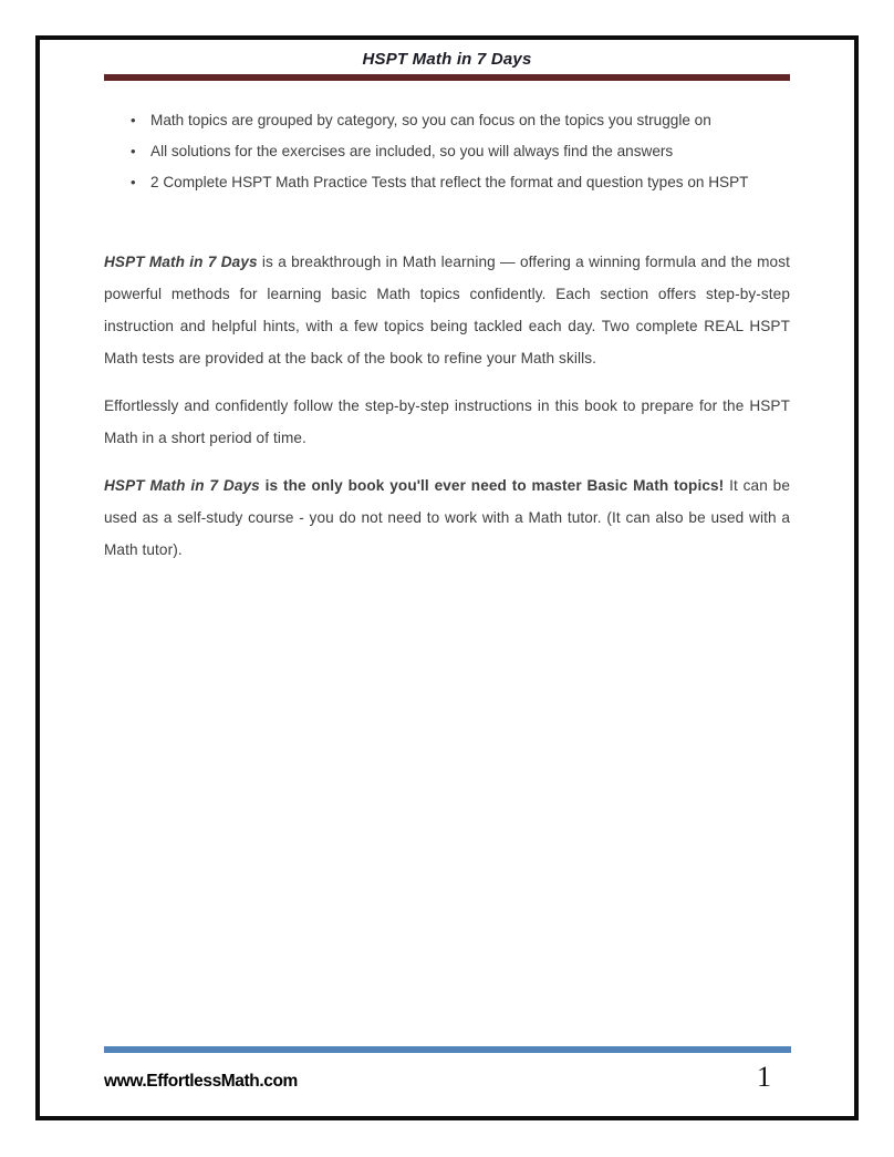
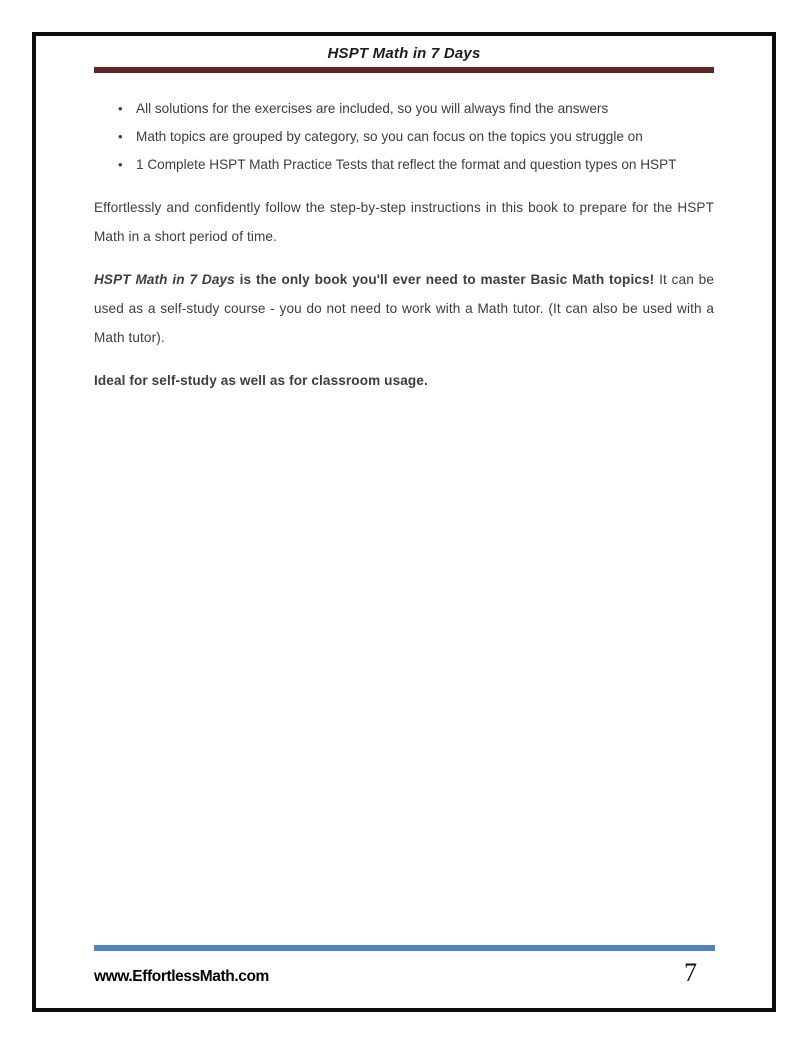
  HSPT Math in 7 Days
  •
- Math topics are grouped by category, so you can focus on the topics you struggle on
+ All solutions for the exercises are included, so you will always find the answers
  •
- All solutions for the exercises are included, so you will always find the answers
+ Math topics are grouped by category, so you can focus on the topics you struggle on
  •
- 2 Complete HSPT Math Practice Tests that reflect the format and question types on HSPT
+ 1 Complete HSPT Math Practice Tests that reflect the format and question types on HSPT
- HSPT Math in 7 Days is a breakthrough in Math learning — offering a winning formula and the most powerful methods for learning basic Math topics confidently. Each section offers step-by-step instruction and helpful hints, with a few topics being tackled each day. Two complete REAL HSPT Math tests are provided at the back of the book to refine your Math skills.
  Effortlessly and confidently follow the step-by-step instructions in this book to prepare for the HSPT Math in a short period of time.
  HSPT Math in 7 Days is the only book you'll ever need to master Basic Math topics! It can be used as a self-study course - you do not need to work with a Math tutor. (It can also be used with a Math tutor).
+ Ideal for self-study as well as for classroom usage.
  www.EffortlessMath.com
- 1
+ 7
